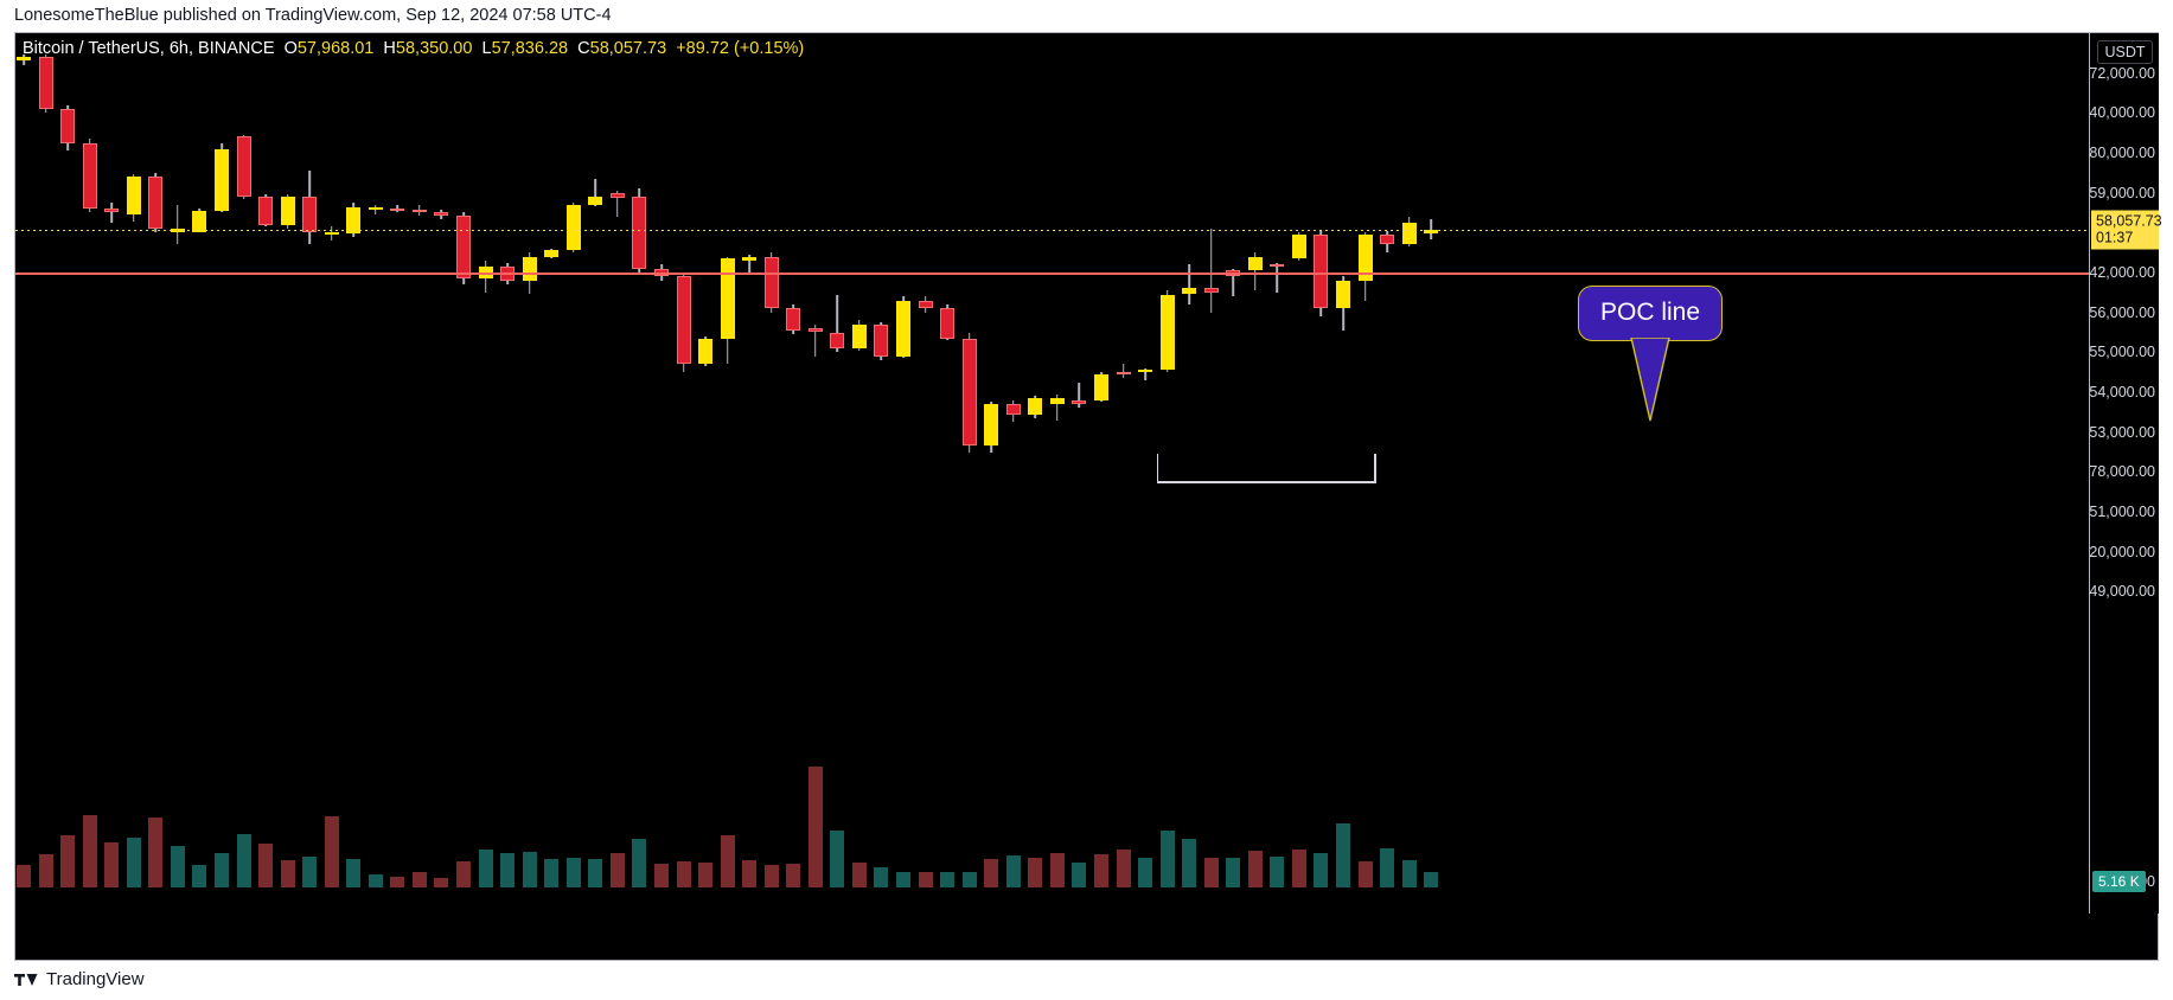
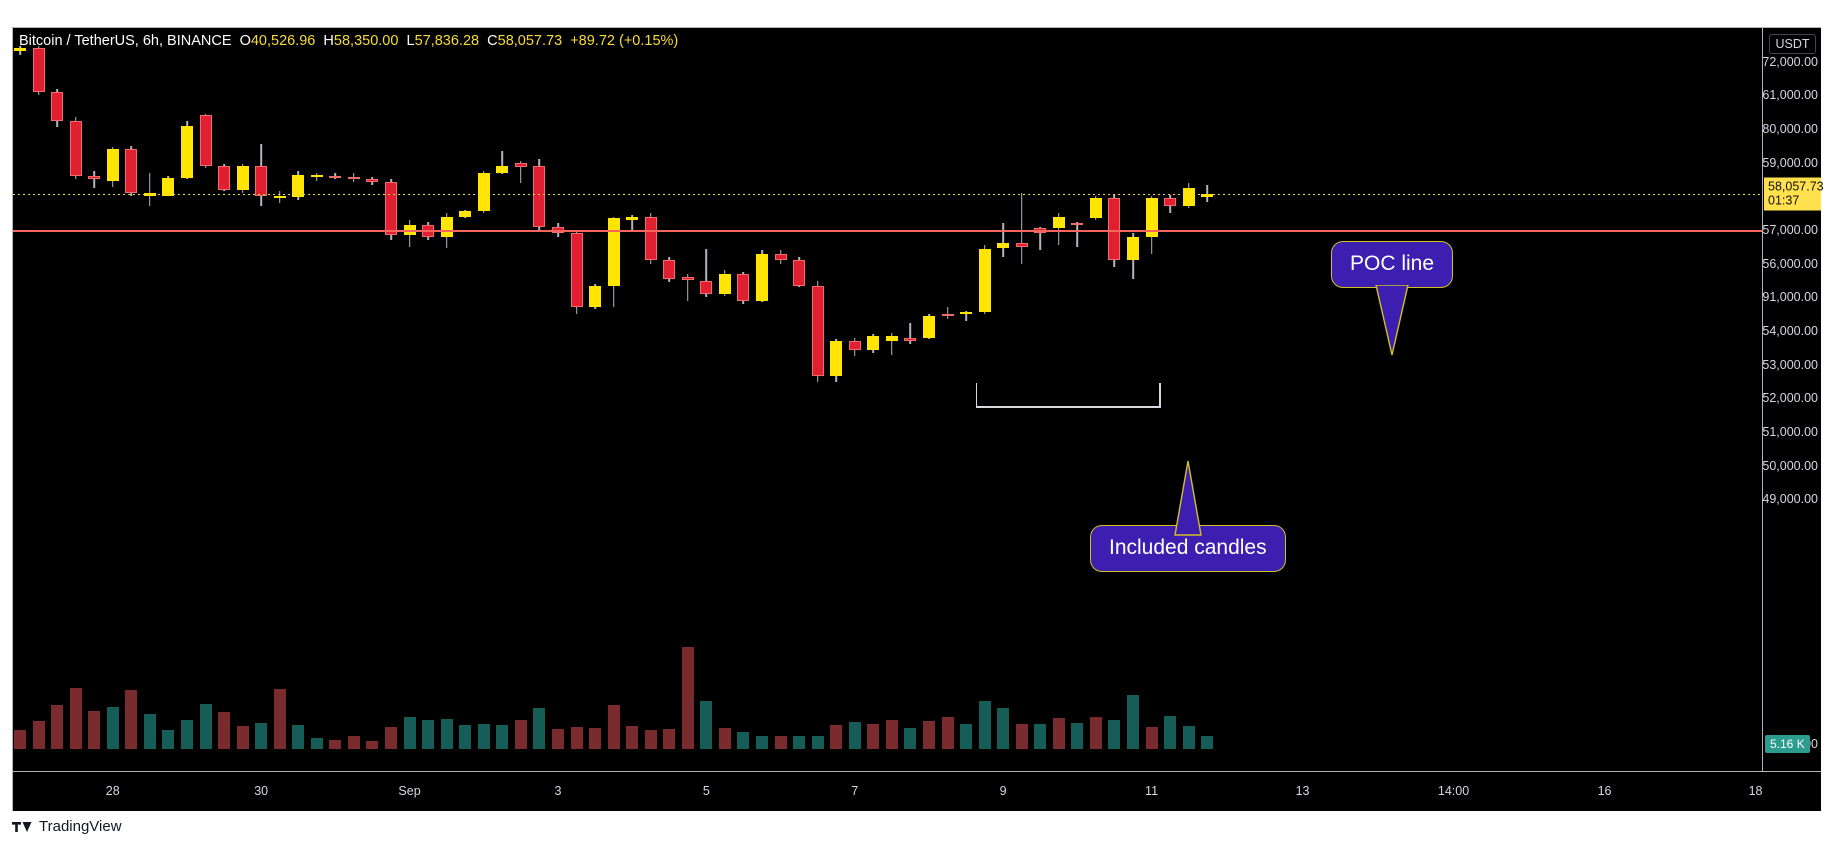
- LonesomeTheBlue published on TradingView.com, Sep 12, 2024 07:58 UTC-4
  POC line
+ Included candles
- Bitcoin / TetherUS, 6h, BINANCE O57,968.01 H58,350.00 L57,836.28 C58,057.73 +89.72 (+0.15%)
+ Bitcoin / TetherUS, 6h, BINANCE O40,526.96 H58,350.00 L57,836.28 C58,057.73 +89.72 (+0.15%)
  USDT
  72,000.00
- 40,000.00
+ 61,000.00
  80,000.00
  59,000.00
- 42,000.00
+ 57,000.00
  56,000.00
- 55,000.00
+ 91,000.00
  54,000.00
  53,000.00
- 78,000.00
+ 52,000.00
  51,000.00
- 20,000.00
+ 50,000.00
  49,000.00
  58,057.73
  01:37
  5.16 K
+ 28
+ 30
+ Sep
+ 3
+ 5
+ 7
+ 9
+ 11
+ 13
+ 14:00
+ 16
+ 18
  TradingView
